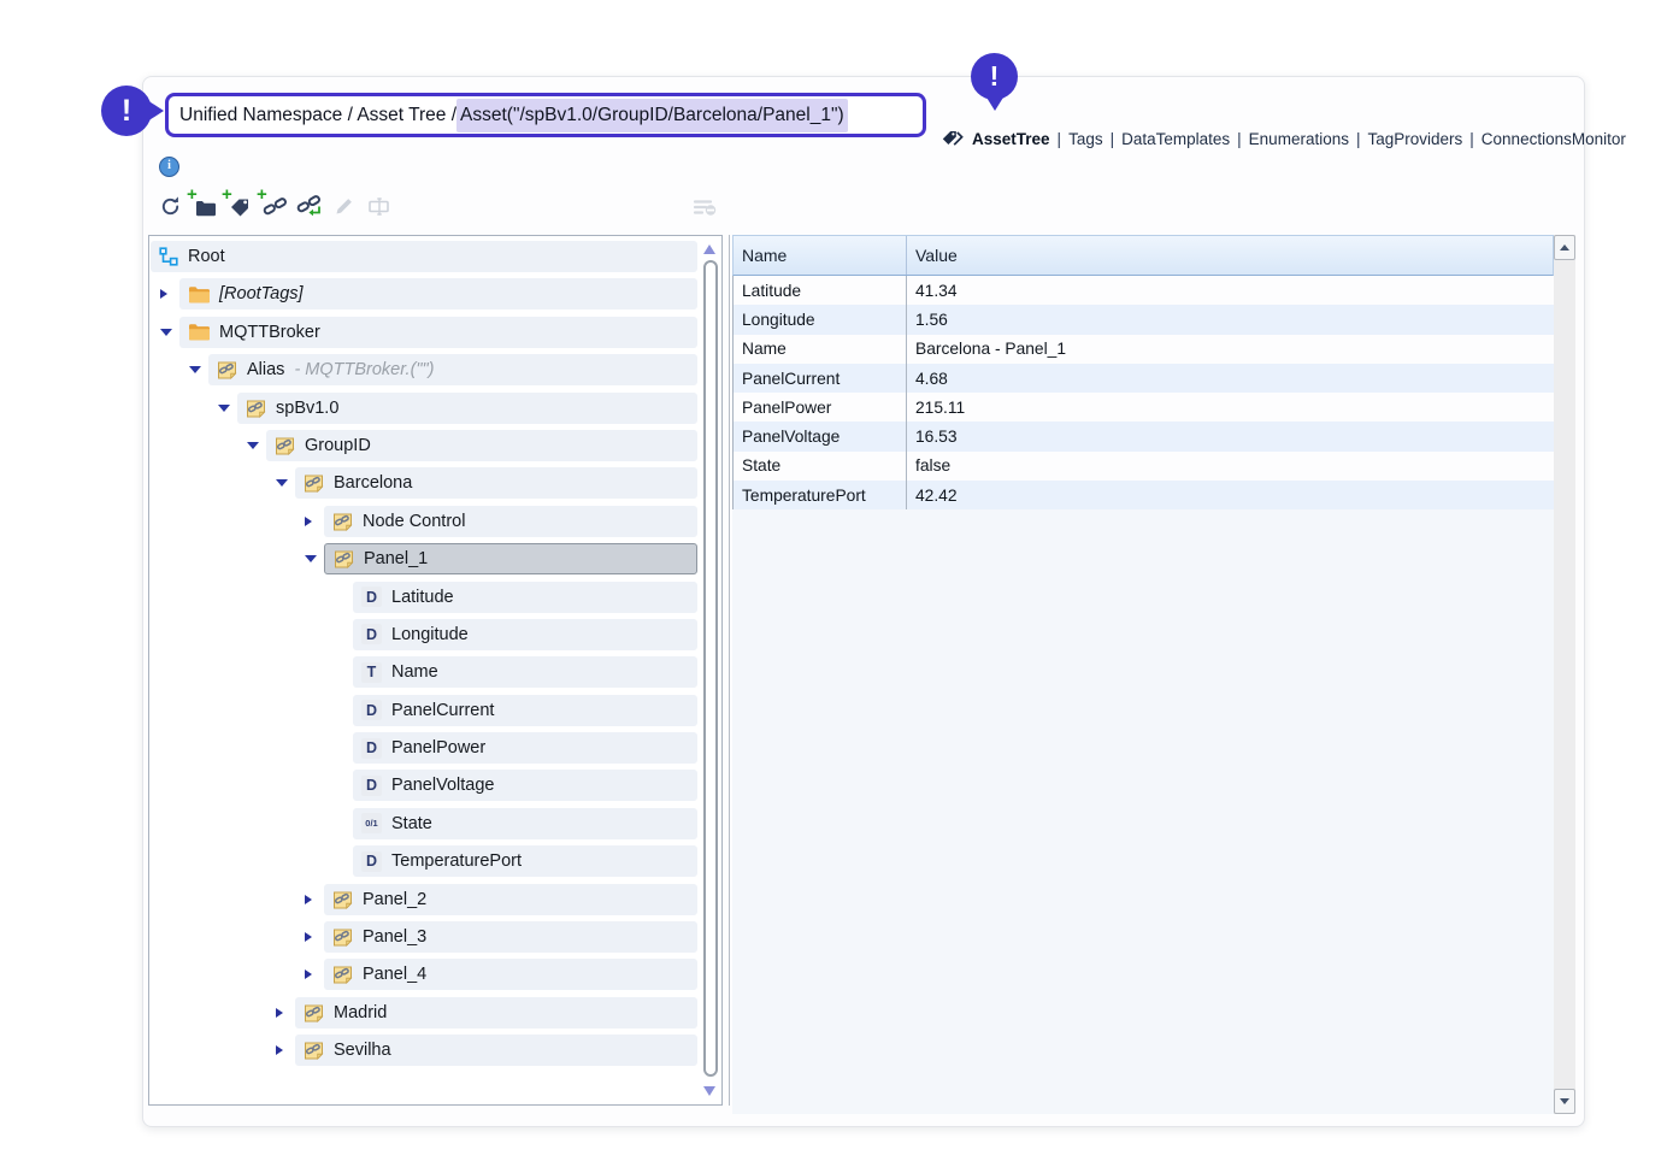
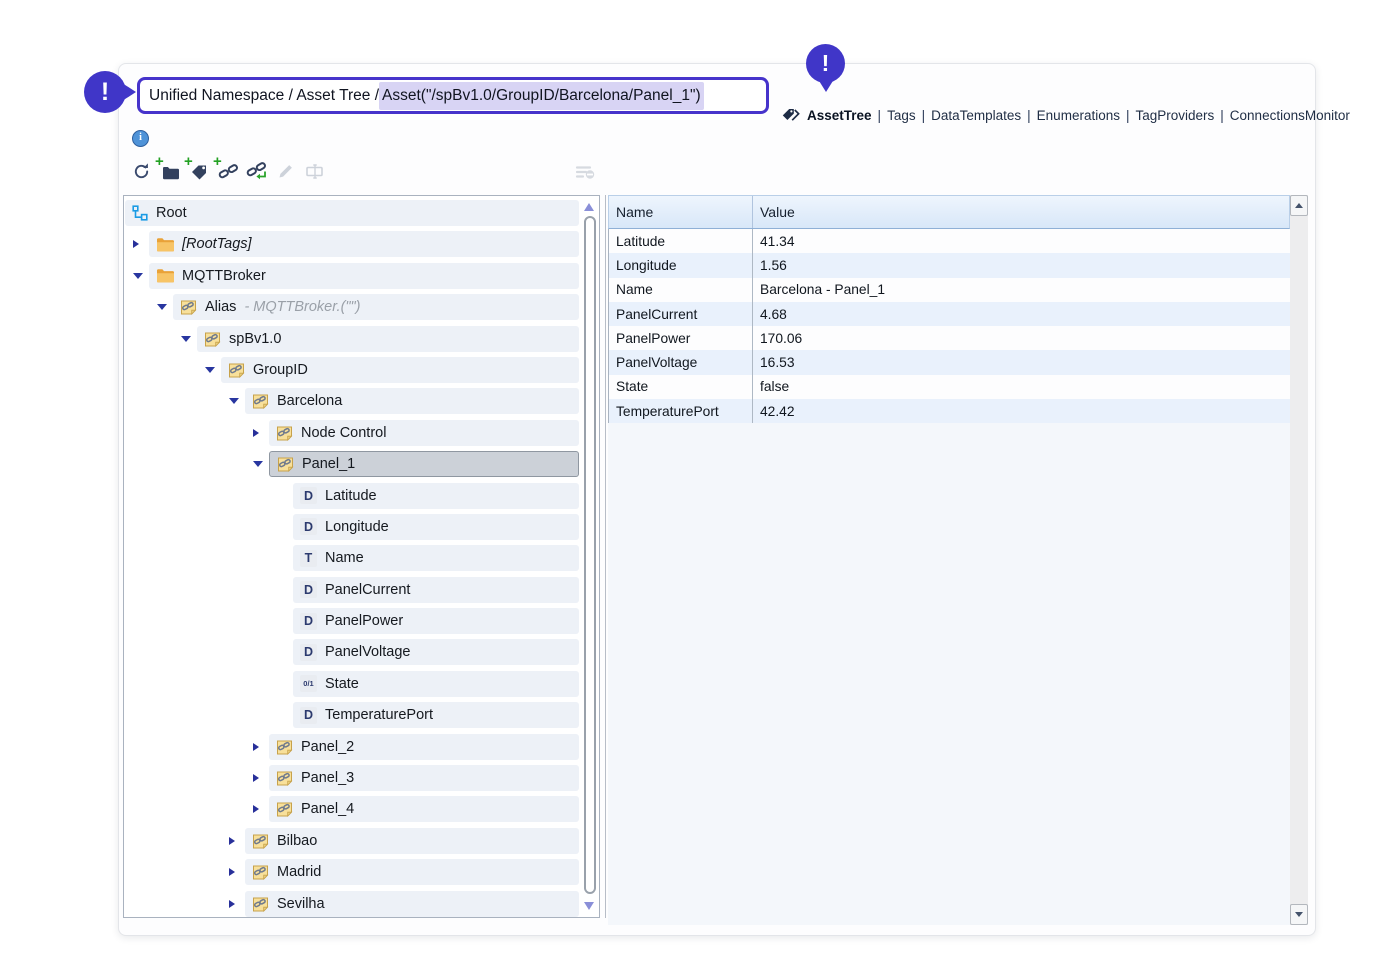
  Root
  [RootTags]
  MQTTBroker
  Alias
  - MQTTBroker.("")
  spBv1.0
  GroupID
  Barcelona
  Node Control
  Panel_1
  D
  Latitude
  D
  Longitude
  T
  Name
  D
  PanelCurrent
  D
  PanelPower
  D
  PanelVoltage
  0/1
  State
  D
  TemperaturePort
  Panel_2
  Panel_3
  Panel_4
+ Bilbao
  Madrid
  Sevilha
  Name
  Value
  Latitude
  41.34
  Longitude
  1.56
  Name
  Barcelona - Panel_1
  PanelCurrent
  4.68
  PanelPower
- 215.11
+ 170.06
  PanelVoltage
  16.53
  State
  false
  TemperaturePort
  42.42
  Unified Namespace / Asset Tree /
  Asset("/spBv1.0/GroupID/Barcelona/Panel_1")
  !
  !
  AssetTree
  |
  Tags
  |
  DataTemplates
  |
  Enumerations
  |
  TagProviders
  |
  ConnectionsMonitor
  i
  +
  +
  +
